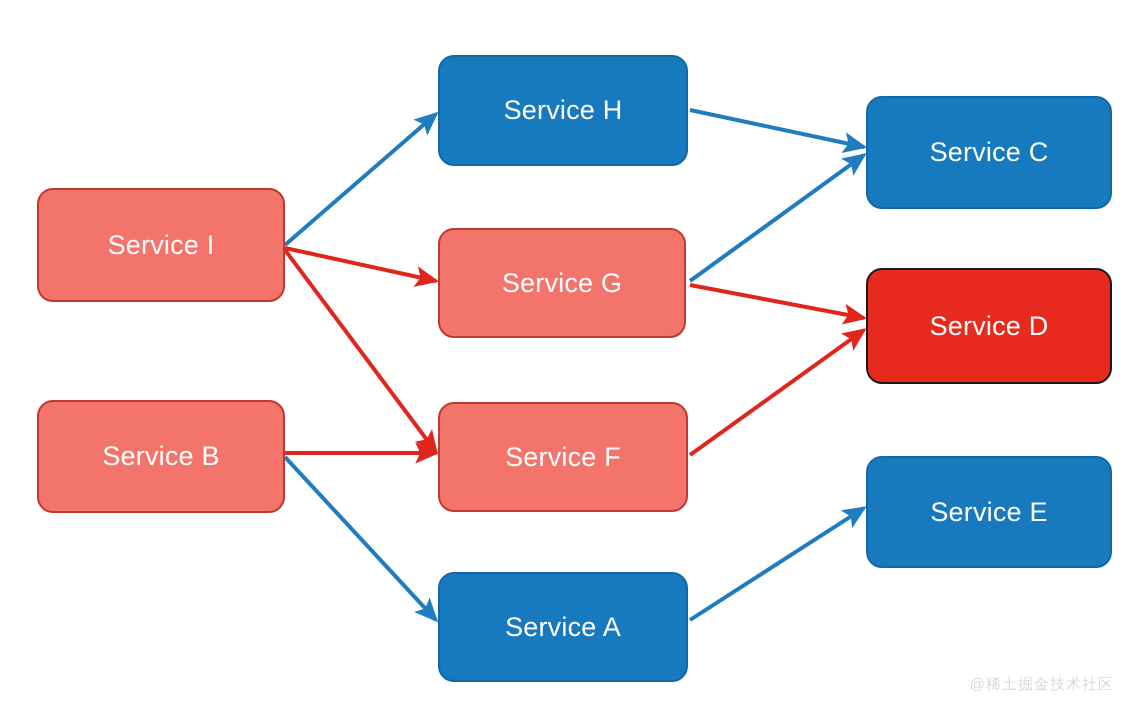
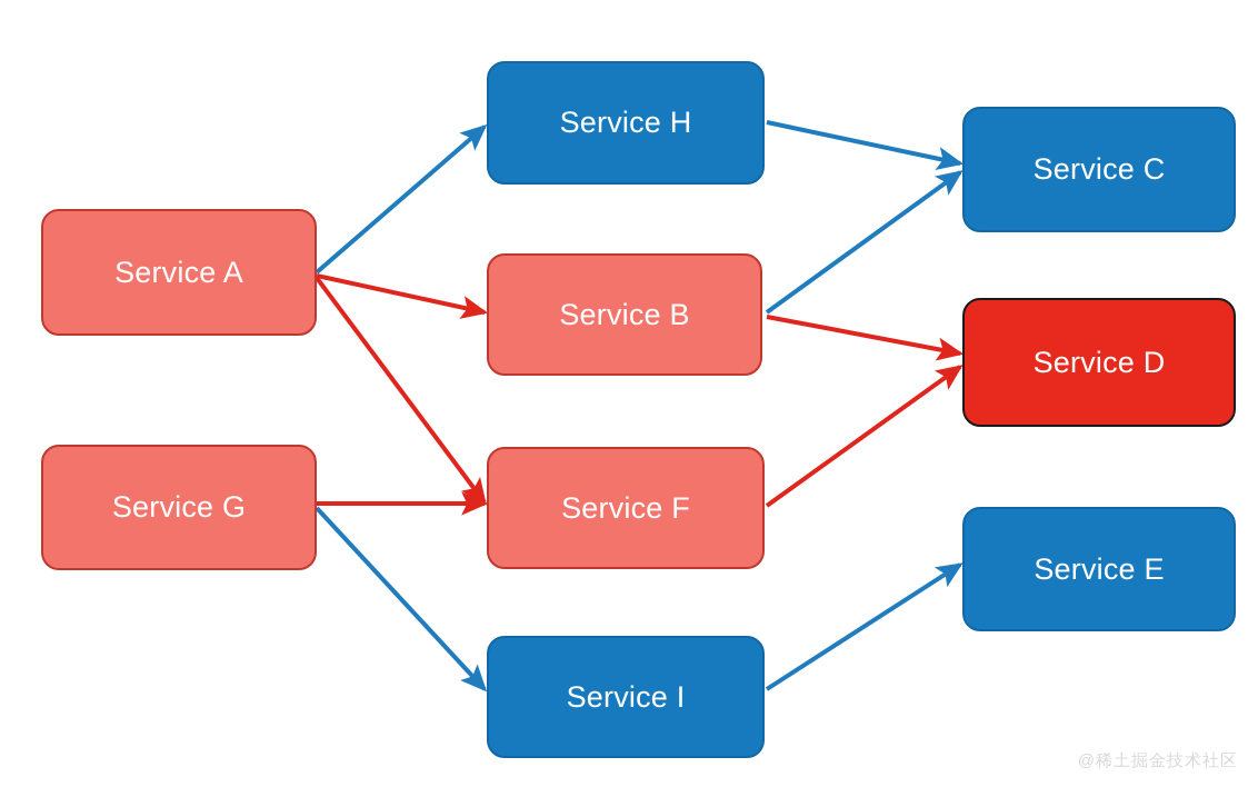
- Service I
+ Service A
- Service B
+ Service G
  Service H
- Service G
+ Service B
  Service F
- Service A
+ Service I
  Service C
  Service D
  Service E
  @稀土掘金技术社区
